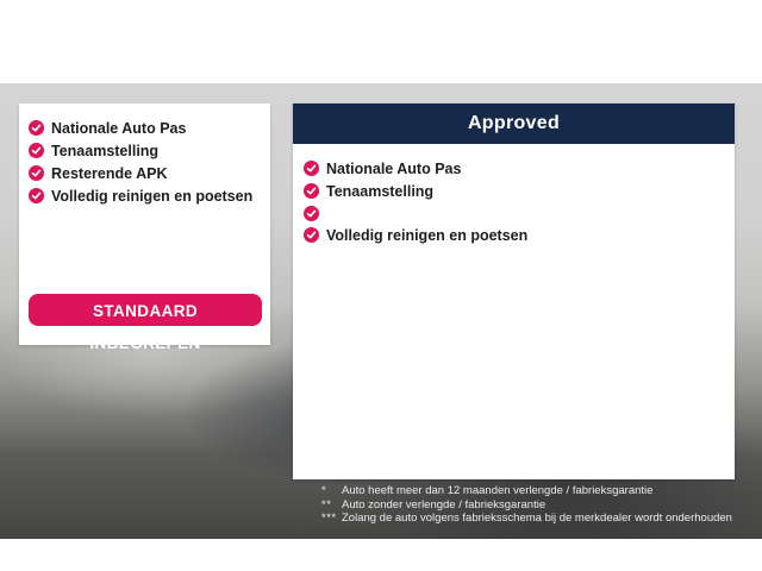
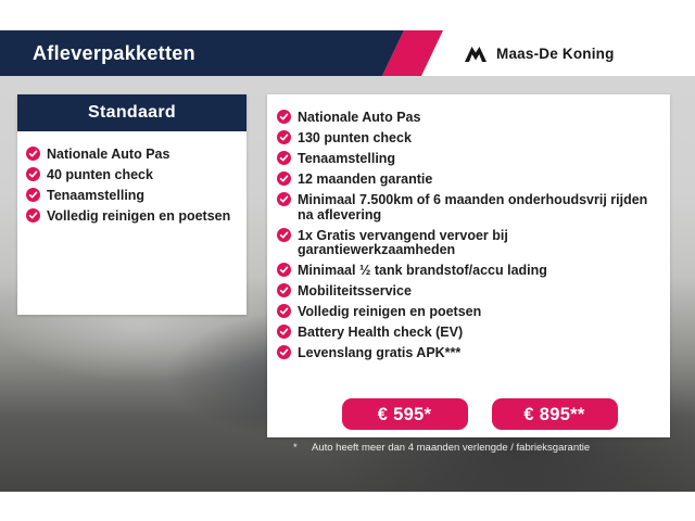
+ Afleverpakketten
+ Maas-De Koning
+ Standaard
  Nationale Auto Pas
+ 40 punten check
  Tenaamstelling
- Resterende APK
  Volledig reinigen en poetsen
- STANDAARD INBEGREPEN
- Approved
  Nationale Auto Pas
+ 130 punten check
  Tenaamstelling
+ 12 maanden garantie
+ Minimaal 7.500km of 6 maanden onderhoudsvrij rijden na aflevering
+ 1x Gratis vervangend vervoer bij garantiewerkzaamheden
+ Minimaal ½ tank brandstof/accu lading
+ Mobiliteitsservice
  Volledig reinigen en poetsen
+ Battery Health check (EV)
+ Levenslang gratis APK***
+ € 595*
+ € 895**
  *
- Auto heeft meer dan 12 maanden verlengde / fabrieksgarantie
+ Auto heeft meer dan 4 maanden verlengde / fabrieksgarantie
- **
- Auto zonder verlengde / fabrieksgarantie
- ***
- Zolang de auto volgens fabrieksschema bij de merkdealer wordt onderhouden
